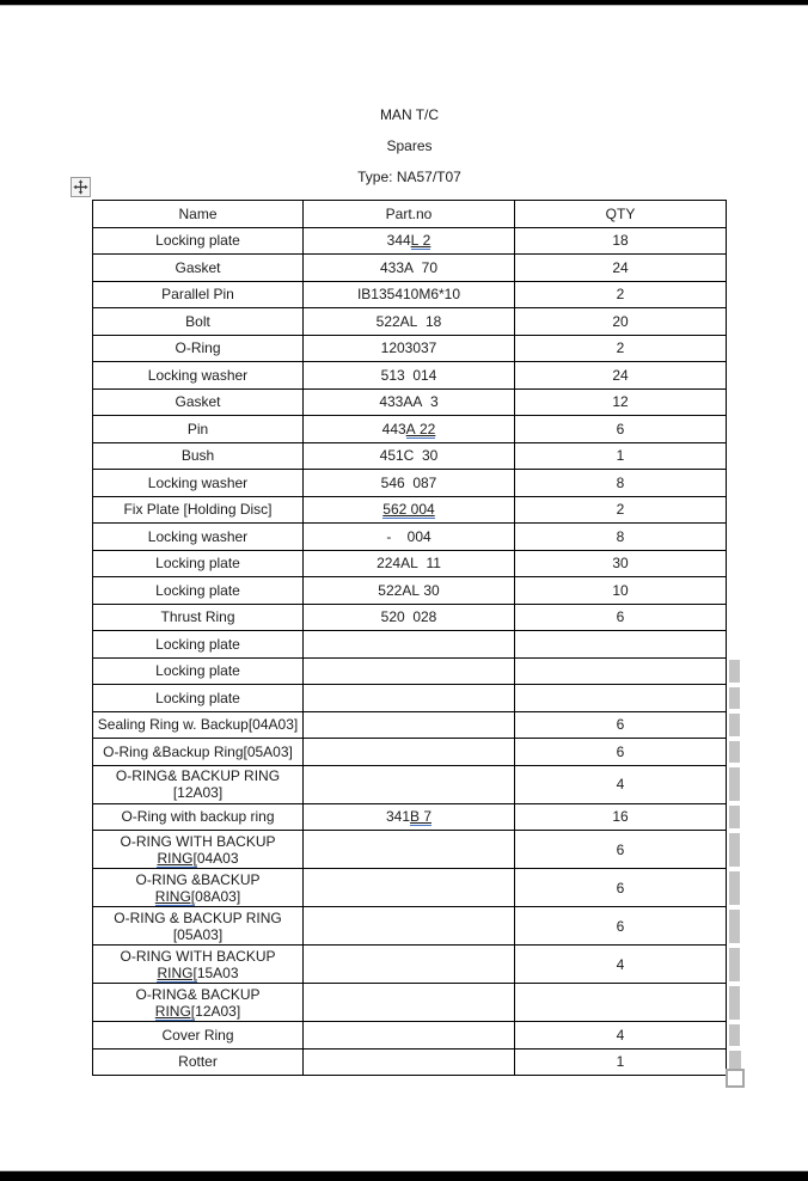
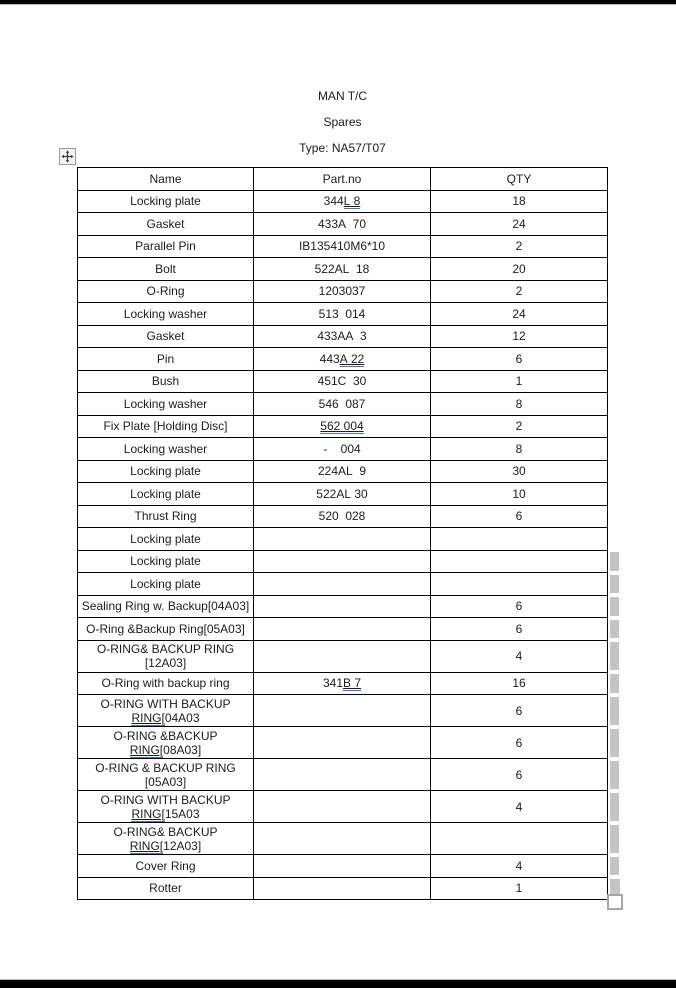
  MAN T/C
  Spares
  Type: NA57/T07
  Name	Part.no	QTY
- Locking plate	344L 2	18
+ Locking plate	344L 8	18
  Gasket	433A 70	24
  Parallel Pin	IB135410M6*10	2
  Bolt	522AL 18	20
  O-Ring	1203037	2
  Locking washer	513 014	24
  Gasket	433AA 3	12
  Pin	443A 22	6
  Bush	451C 30	1
  Locking washer	546 087	8
  Fix Plate [Holding Disc]	562 004	2
  Locking washer	- 004	8
- Locking plate	224AL 11	30
+ Locking plate	224AL 9	30
  Locking plate	522AL 30	10
  Thrust Ring	520 028	6
  Locking plate
  Locking plate
  Locking plate
  Sealing Ring w. Backup[04A03]		6
  O-Ring &Backup Ring[05A03]		6
  O-RING& BACKUP RING[12A03]		4
  O-Ring with backup ring	341B 7	16
  O-RING WITH BACKUPRING[04A03		6
  O-RING &BACKUPRING[08A03]		6
  O-RING & BACKUP RING[05A03]		6
  O-RING WITH BACKUPRING[15A03		4
  O-RING& BACKUPRING[12A03]
  Cover Ring		4
  Rotter		1
